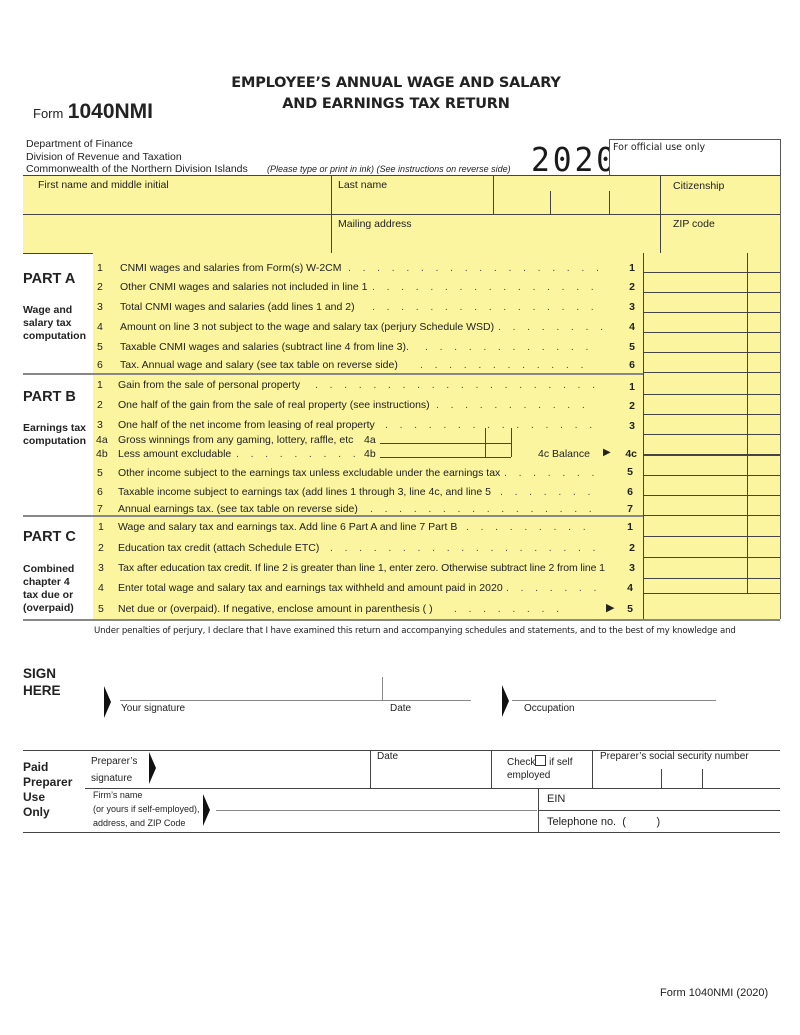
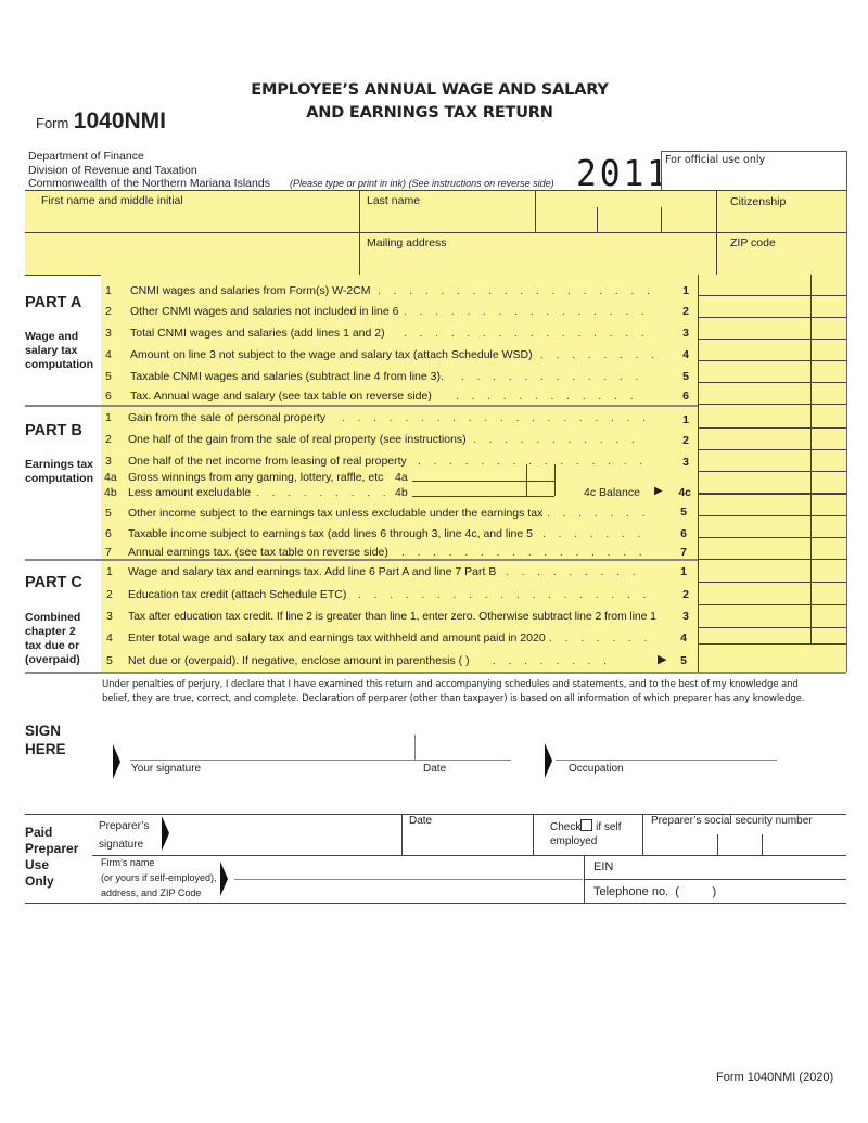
  Form 1040NMI
  EMPLOYEE’S ANNUAL WAGE AND SALARY
  AND EARNINGS TAX RETURN
  Department of Finance
  Division of Revenue and Taxation
- Commonwealth of the Northern Division Islands
+ Commonwealth of the Northern Mariana Islands
  (Please type or print in ink) (See instructions on reverse side)
- 2020
+ 2011
  For official use only
  First name and middle initial
  Last name
  Citizenship
  Mailing address
  ZIP code
  PART A
  Wage and salary tax computation
  1
  CNMI wages and salaries from Form(s) W-2CM
  . . . . . . . . . . . . . . . . . .
  1
  2
- Other CNMI wages and salaries not included in line 1
+ Other CNMI wages and salaries not included in line 6
  . . . . . . . . . . . . . . . .
  2
  3
  Total CNMI wages and salaries (add lines 1 and 2)
  . . . . . . . . . . . . . . . .
  3
  4
- Amount on line 3 not subject to the wage and salary tax (perjury Schedule WSD)
+ Amount on line 3 not subject to the wage and salary tax (attach Schedule WSD)
  . . . . . . . .
  4
  5
  Taxable CNMI wages and salaries (subtract line 4 from line 3).
  . . . . . . . . . . . .
  5
  6
  Tax. Annual wage and salary (see tax table on reverse side)
  . . . . . . . . . . . .
  6
  PART B
  Earnings tax computation
  1
  Gain from the sale of personal property
  . . . . . . . . . . . . . . . . . . . .
  1
  2
  One half of the gain from the sale of real property (see instructions)
  . . . . . . . . . . .
  2
  3
  One half of the net income from leasing of real property
  . . . . . . . . . . . . . . .
  3
  4a
  Gross winnings from any gaming, lottery, raffle, etc
  4a
  4b
  Less amount excludable
  . . . . . . . . .
  4b
  4c Balance
  ▶
  4c
  5
  Other income subject to the earnings tax unless excludable under the earnings tax
  . . . . . . .
  5
  6
- Taxable income subject to earnings tax (add lines 1 through 3, line 4c, and line 5
+ Taxable income subject to earnings tax (add lines 6 through 3, line 4c, and line 5
  . . . . . . .
  6
  7
  Annual earnings tax. (see tax table on reverse side)
  . . . . . . . . . . . . . . . .
  7
  PART C
- Combined chapter 4 tax due or (overpaid)
+ Combined chapter 2 tax due or (overpaid)
  1
  Wage and salary tax and earnings tax. Add line 6 Part A and line 7 Part B
  . . . . . . . . .
  1
  2
  Education tax credit (attach Schedule ETC)
  . . . . . . . . . . . . . . . . . . .
  2
  3
  Tax after education tax credit. If line 2 is greater than line 1, enter zero. Otherwise subtract line 2 from line 1
  3
  4
  Enter total wage and salary tax and earnings tax withheld and amount paid in 2020
  . . . . . . .
  4
  5
  Net due or (overpaid). If negative, enclose amount in parenthesis ( )
  . . . . . . . .
  ▶
  5
  Under penalties of perjury, I declare that I have examined this return and accompanying schedules and statements, and to the best of my knowledge and
+ belief, they are true, correct, and complete. Declaration of perparer (other than taxpayer) is based on all information of which preparer has any knowledge.
  SIGN
  HERE
  Your signature
  Date
  Occupation
  Paid
  Preparer
  Use
  Only
  Preparer’s
  signature
  Date
  Check if self
  employed
  Preparer’s social security number
  Firm’s name
  (or yours if self-employed),
  address, and ZIP Code
  EIN
  Telephone no. ( )
  Form 1040NMI (2020)
